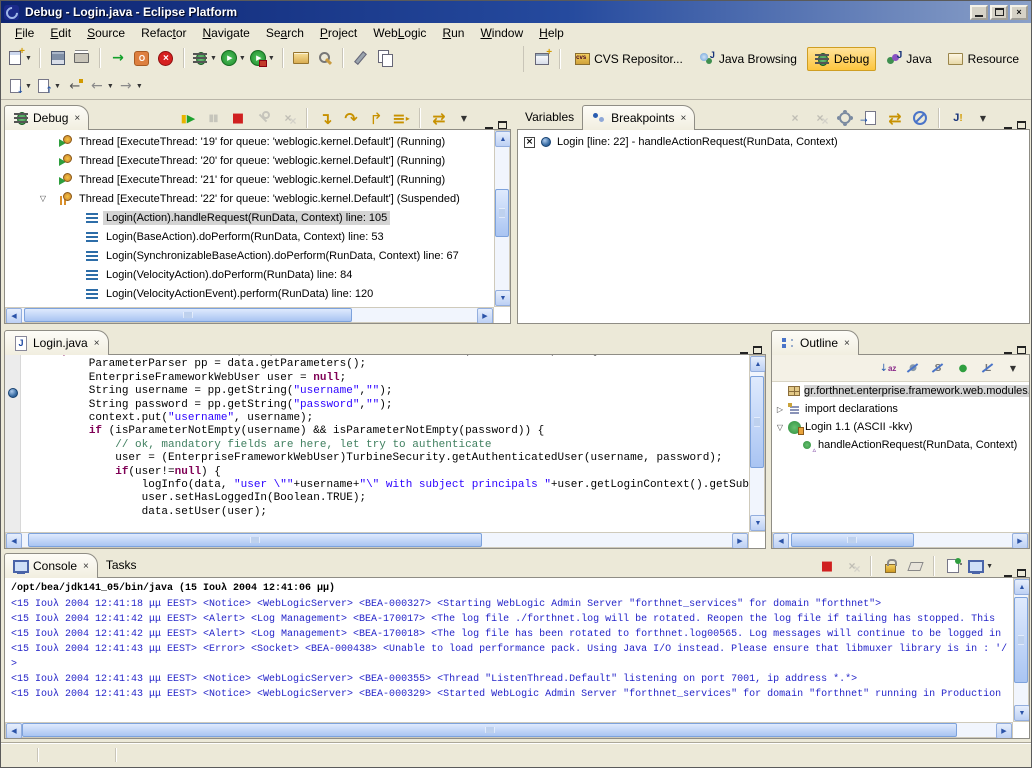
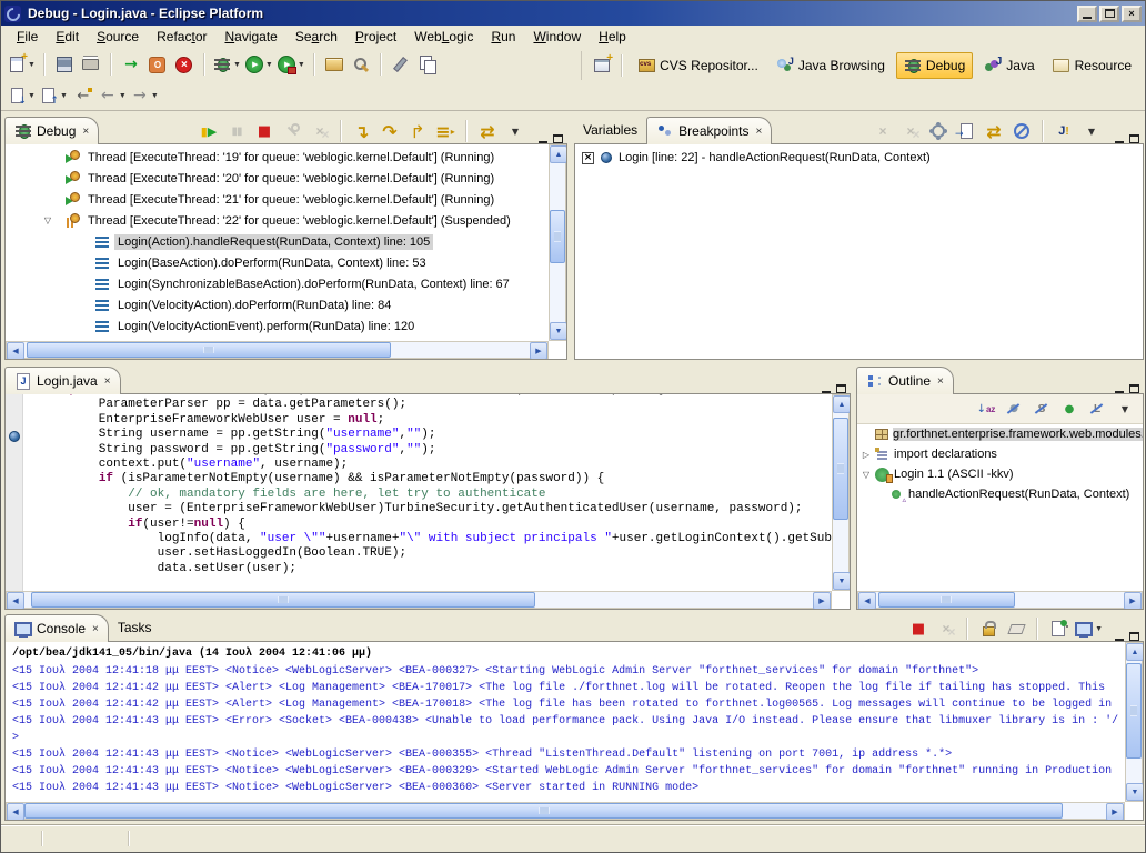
  Debug - Login.java - Eclipse Platform
  ×
  File
  Edit
  Source
  Refactor
  Navigate
  Search
  Project
  WebLogic
  Run
  Window
  Help
  CVS Repositor...
  Java Browsing
  Debug
  Java
  Resource
  Debug
  ×
  Thread [ExecuteThread: '19' for queue: 'weblogic.kernel.Default'] (Running)
  Thread [ExecuteThread: '20' for queue: 'weblogic.kernel.Default'] (Running)
  Thread [ExecuteThread: '21' for queue: 'weblogic.kernel.Default'] (Running)
  ▽
  Thread [ExecuteThread: '22' for queue: 'weblogic.kernel.Default'] (Suspended)
  Login(Action).handleRequest(RunData, Context) line: 105
  Login(BaseAction).doPerform(RunData, Context) line: 53
  Login(SynchronizableBaseAction).doPerform(RunData, Context) line: 67
  Login(VelocityAction).doPerform(RunData) line: 84
  Login(VelocityActionEvent).perform(RunData) line: 120
  Variables
  Breakpoints
  ×
  ×
  Login [line: 22] - handleActionRequest(RunData, Context)
  Login.java
  ×
  ParameterParser pp = data.getParameters();
  EnterpriseFrameworkWebUser user = null;
  String username = pp.getString("username","");
  String password = pp.getString("password","");
  context.put("username", username);
  if (isParameterNotEmpty(username) && isParameterNotEmpty(password)) {
  // ok, mandatory fields are here, let try to authenticate
  user = (EnterpriseFrameworkWebUser)TurbineSecurity.getAuthenticatedUser(username, password);
  if(user!=null) {
  logInfo(data, "user \""+username+"\" with subject principals "+user.getLoginContext().getSub
  user.setHasLoggedIn(Boolean.TRUE);
  data.setUser(user);
  Outline
  ×
  gr.forthnet.enterprise.framework.web.modules
  ▷
  import declarations
  ▽
  Login 1.1 (ASCII -kkv)
  handleActionRequest(RunData, Context)
  Console
  ×
  Tasks
- /opt/bea/jdk141_05/bin/java (15 Ιουλ 2004 12:41:06 μμ)
+ /opt/bea/jdk141_05/bin/java (14 Ιουλ 2004 12:41:06 μμ)
  <15 Ιουλ 2004 12:41:18 μμ EEST> <Notice> <WebLogicServer> <BEA-000327> <Starting WebLogic Admin Server "forthnet_services" for domain "forthnet">
  <15 Ιουλ 2004 12:41:42 μμ EEST> <Alert> <Log Management> <BEA-170017> <The log file ./forthnet.log will be rotated. Reopen the log file if tailing has stopped. This
  <15 Ιουλ 2004 12:41:42 μμ EEST> <Alert> <Log Management> <BEA-170018> <The log file has been rotated to forthnet.log00565. Log messages will continue to be logged in
  <15 Ιουλ 2004 12:41:43 μμ EEST> <Error> <Socket> <BEA-000438> <Unable to load performance pack. Using Java I/O instead. Please ensure that libmuxer library is in : '/
  >
  <15 Ιουλ 2004 12:41:43 μμ EEST> <Notice> <WebLogicServer> <BEA-000355> <Thread "ListenThread.Default" listening on port 7001, ip address *.*>
  <15 Ιουλ 2004 12:41:43 μμ EEST> <Notice> <WebLogicServer> <BEA-000329> <Started WebLogic Admin Server "forthnet_services" for domain "forthnet" running in Production
+ <15 Ιουλ 2004 12:41:43 μμ EEST> <Notice> <WebLogicServer> <BEA-000360> <Server started in RUNNING mode>
